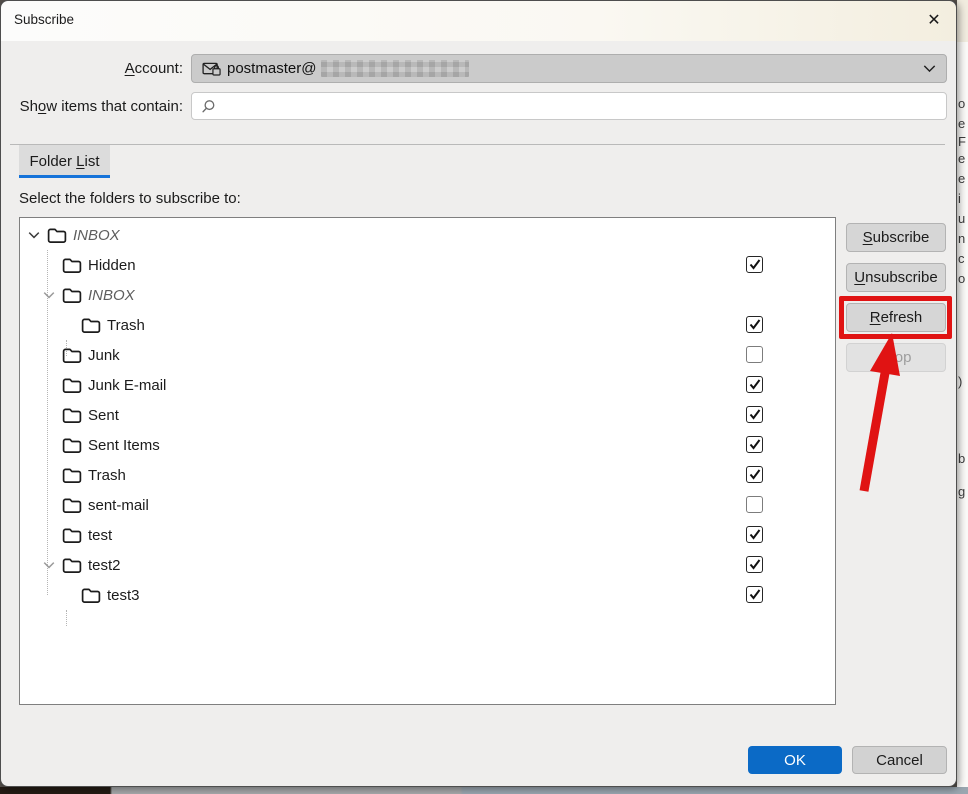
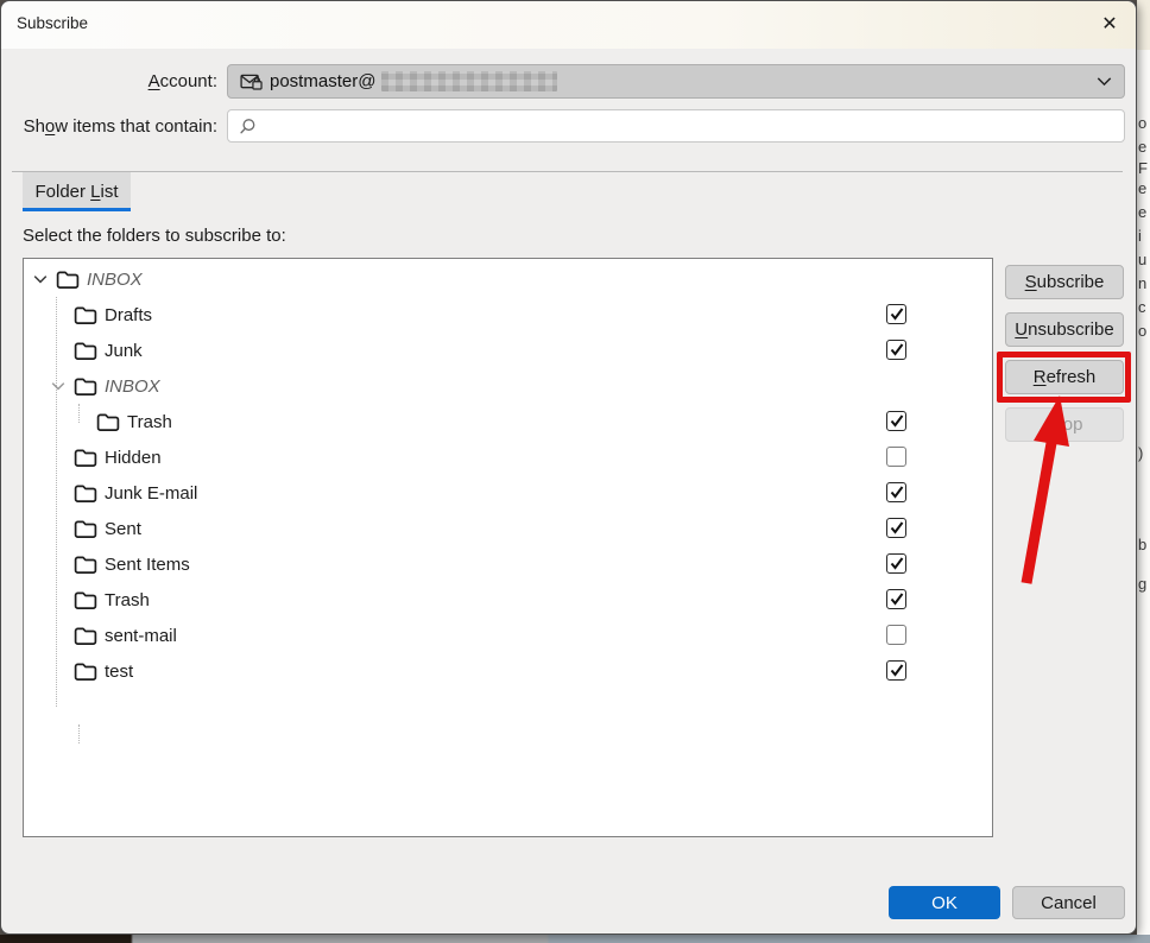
  o
  e
  F
  e
  e
  i
  u
  n
  c
  o
  )
  b
  g
  Subscribe
  ✕
  Account:
  postmaster@
  Show items that contain:
  Folder List
  Select the folders to subscribe to:
  INBOX
+ Drafts
- Hidden
+ Junk
  INBOX
  Trash
- Junk
+ Hidden
  Junk E-mail
  Sent
  Sent Items
  Trash
  sent-mail
  test
- test2
- test3
  Subscribe
  Unsubscribe
  Refresh
  OK
  Cancel
